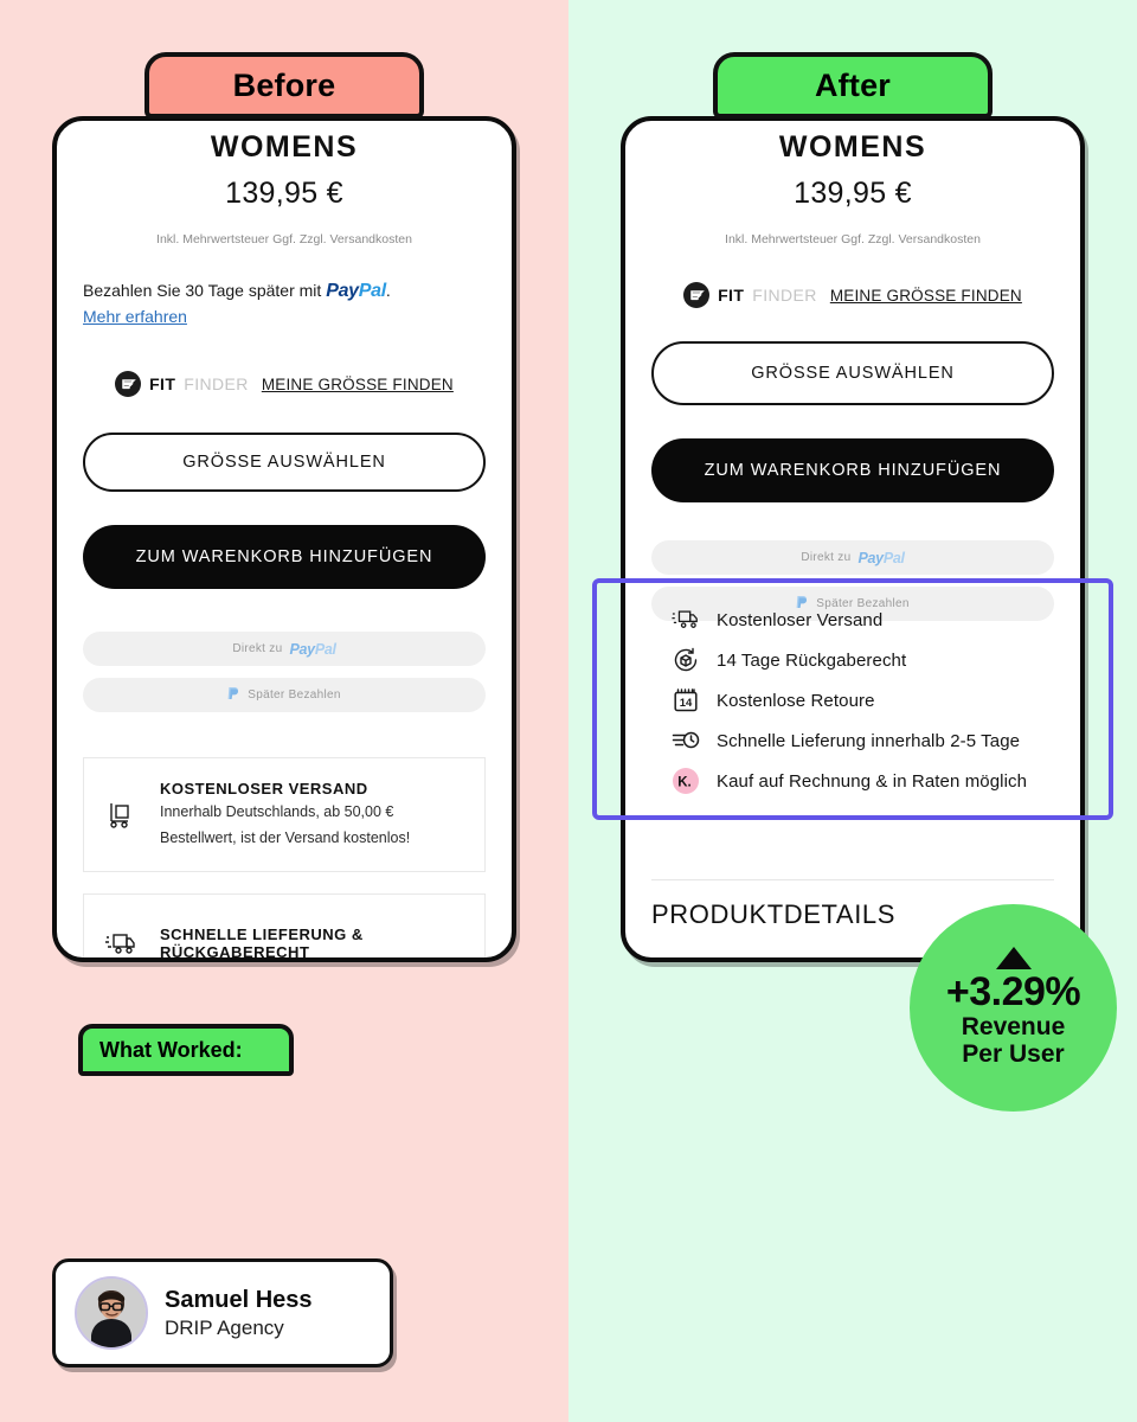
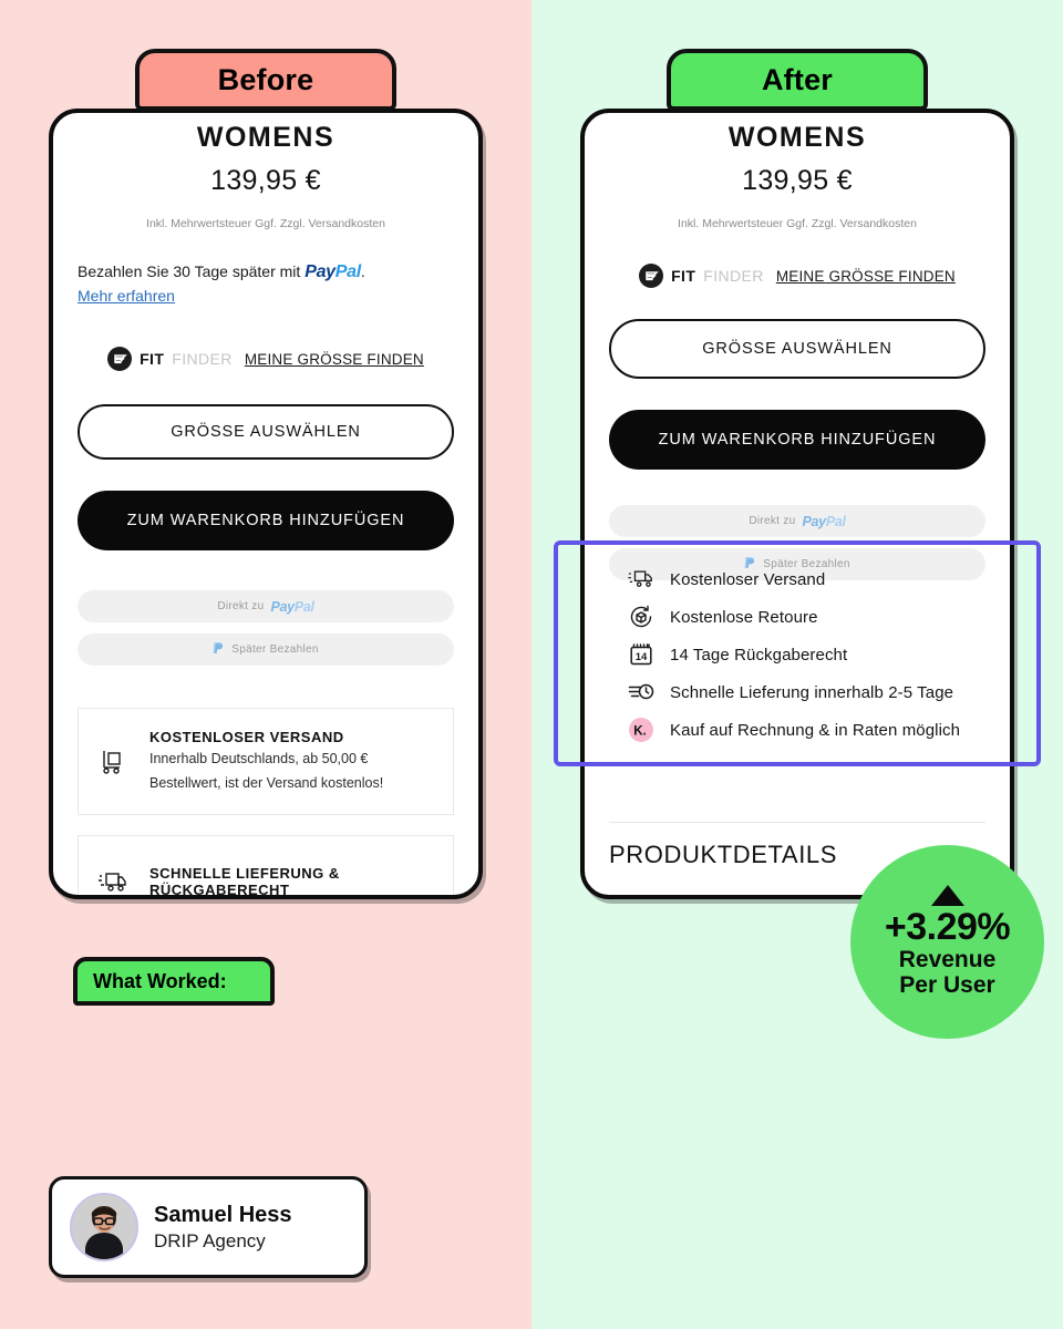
  WOMENS
  139,95 €
  Inkl. Mehrwertsteuer Ggf. Zzgl. Versandkosten
  Bezahlen Sie 30 Tage später mit PayPal.
  Mehr erfahren
  FIT
  FINDER
  MEINE GRÖSSE FINDEN
  GRÖSSE AUSWÄHLEN
  ZUM WARENKORB HINZUFÜGEN
  Direkt zu
  PayPal
  Später Bezahlen
  KOSTENLOSER VERSAND
  Innerhalb Deutschlands, ab 50,00 €
  Bestellwert, ist der Versand kostenlos!
  SCHNELLE LIEFERUNG &
  RÜCKGABERECHT
  WOMENS
  139,95 €
  Inkl. Mehrwertsteuer Ggf. Zzgl. Versandkosten
  FIT
  FINDER
  MEINE GRÖSSE FINDEN
  GRÖSSE AUSWÄHLEN
  ZUM WARENKORB HINZUFÜGEN
  Direkt zu
  PayPal
  Später Bezahlen
  PRODUKTDETAILS
  Kostenloser Versand
- 14 Tage Rückgaberecht
+ Kostenlose Retoure
  14
- Kostenlose Retoure
+ 14 Tage Rückgaberecht
  Schnelle Lieferung innerhalb 2-5 Tage
  K.
  Kauf auf Rechnung & in Raten möglich
  +3.29%
  Revenue
  Per User
  What Worked:
  Samuel Hess
  DRIP Agency
  Before
  After
